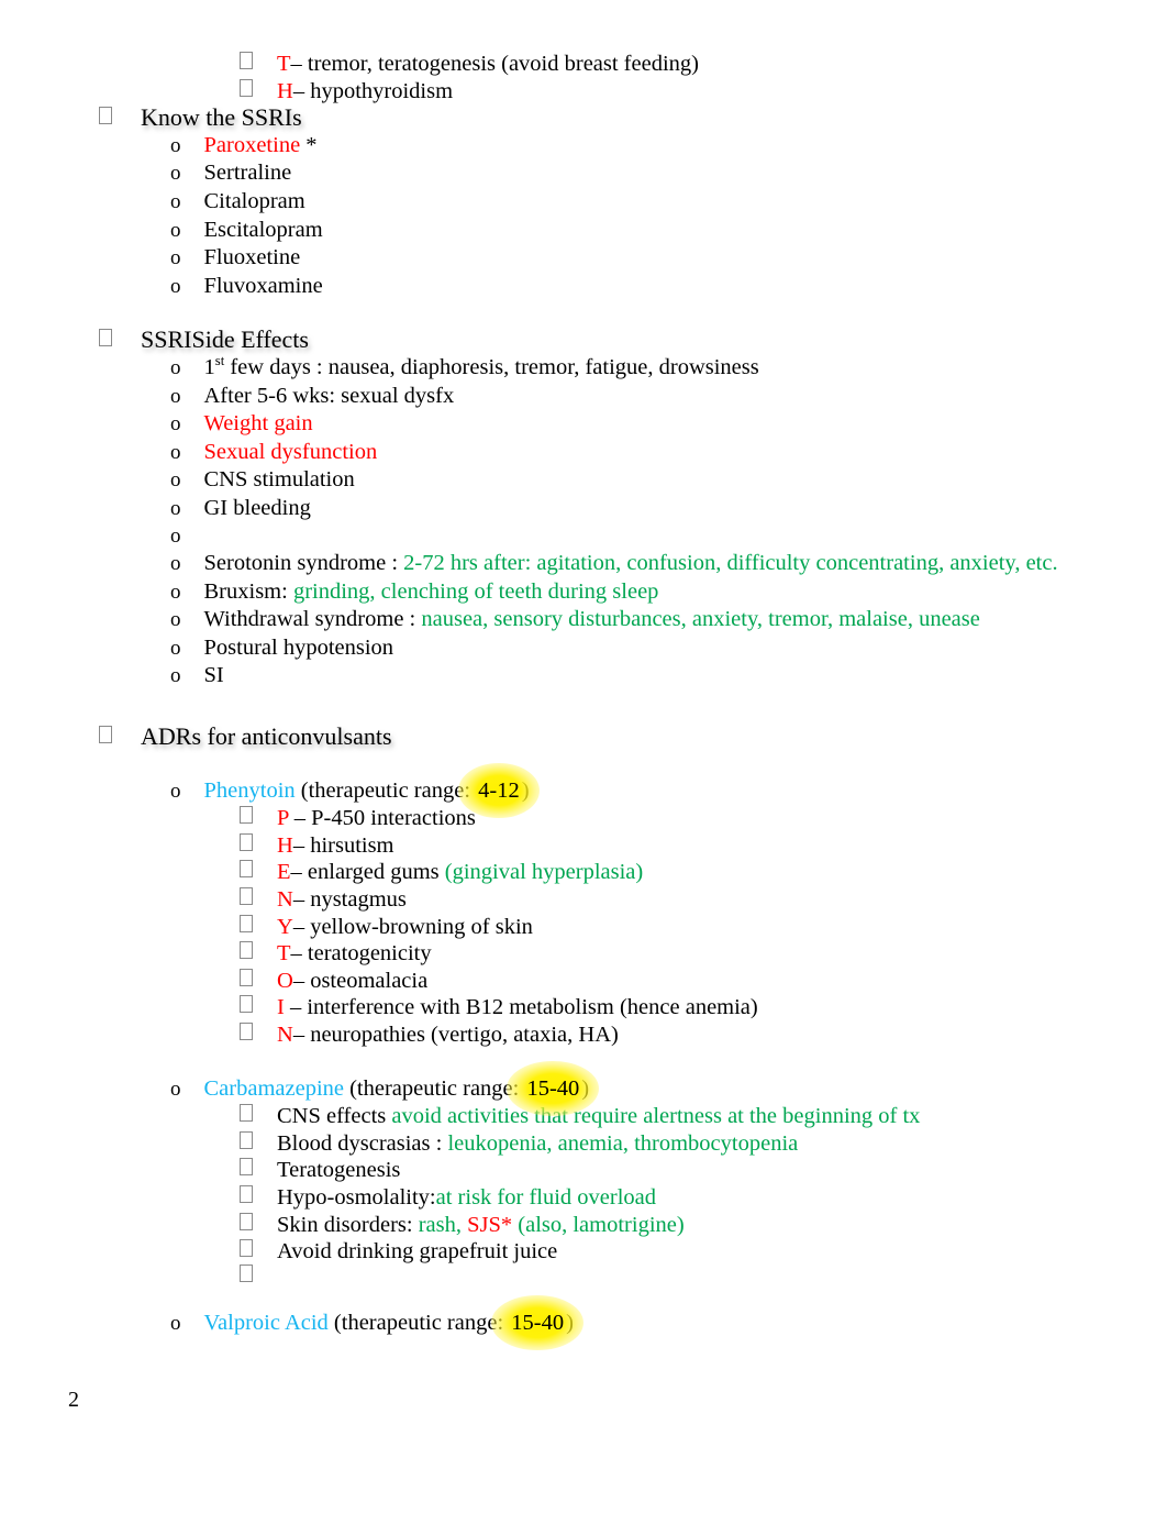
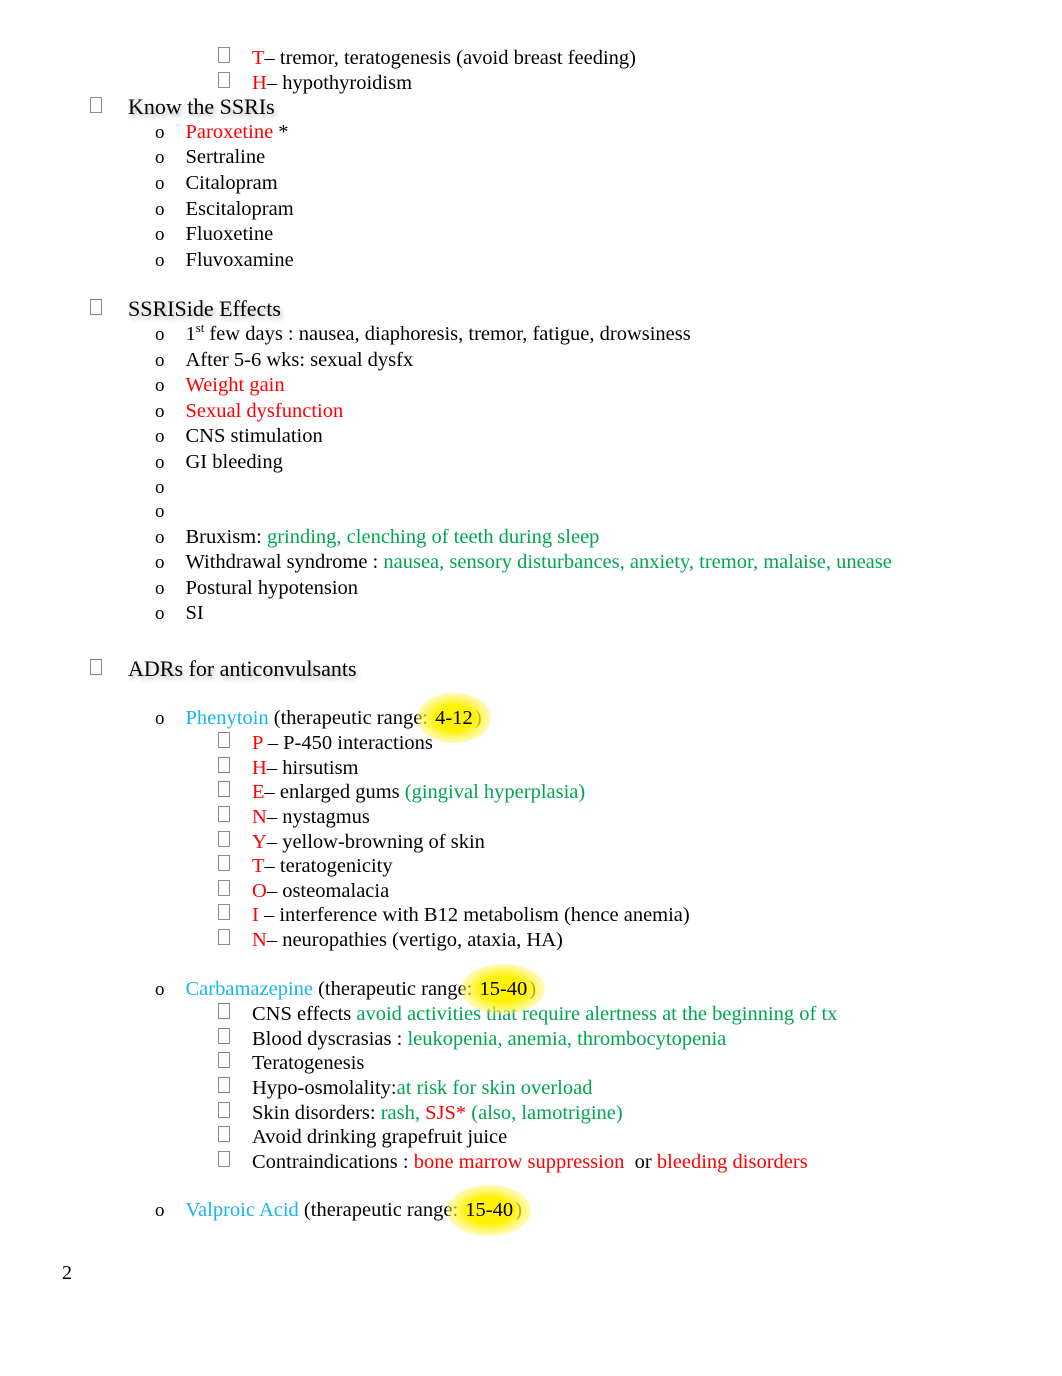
  T– tremor, teratogenesis (avoid breast feeding)
  H– hypothyroidism
  Know the SSRIs
  o
  Paroxetine *
  o
  Sertraline
  o
  Citalopram
  o
  Escitalopram
  o
  Fluoxetine
  o
  Fluvoxamine
  SSRISide Effects
  o
  1st few days : nausea, diaphoresis, tremor, fatigue, drowsiness
  o
  After 5-6 wks: sexual dysfx
  o
  Weight gain
  o
  Sexual dysfunction
  o
  CNS stimulation
  o
  GI bleeding
  o
  o
- Serotonin syndrome : 2-72 hrs after: agitation, confusion, difficulty concentrating, anxiety, etc.
  o
  Bruxism: grinding, clenching of teeth during sleep
  o
  Withdrawal syndrome : nausea, sensory disturbances, anxiety, tremor, malaise, unease
  o
  Postural hypotension
  o
  SI
  ADRs for anticonvulsants
  o
  Phenytoin (therapeutic rang 4-12
  P – P-450 interactions
  H– hirsutism
  E– enlarged gums (gingival hyperplasia)
  N– nystagmus
  Y– yellow-browning of skin
  T– teratogenicity
  O– osteomalacia
  I – interference with B12 metabolism (hence anemia)
  N– neuropathies (vertigo, ataxia, HA)
  o
  Carbamazepine (therapeutic rang 15-40
  CNS effects avoid activities that require alertness at the beginning of tx
  Blood dyscrasias : leukopenia, anemia, thrombocytopenia
  Teratogenesis
- Hypo-osmolality:at risk for fluid overload
+ Hypo-osmolality:at risk for skin overload
  Skin disorders: rash, SJS* (also, lamotrigine)
  Avoid drinking grapefruit juice
+ Contraindications : bone marrow suppression or bleeding disorders
  o
  Valproic Acid (therapeutic rang 15-40
  2
